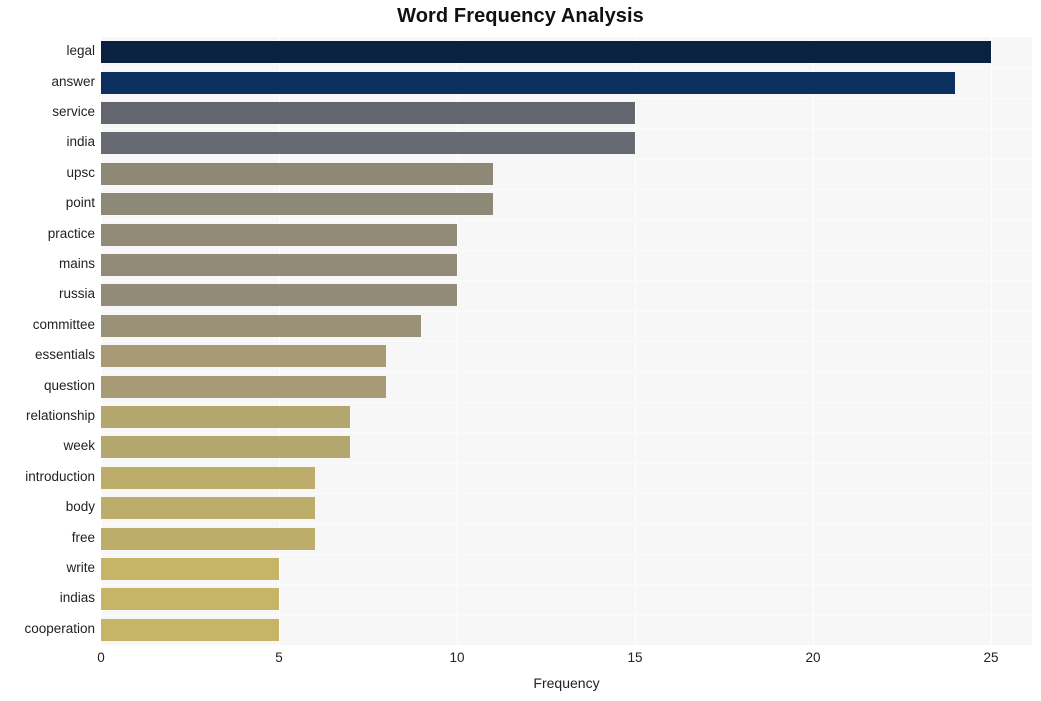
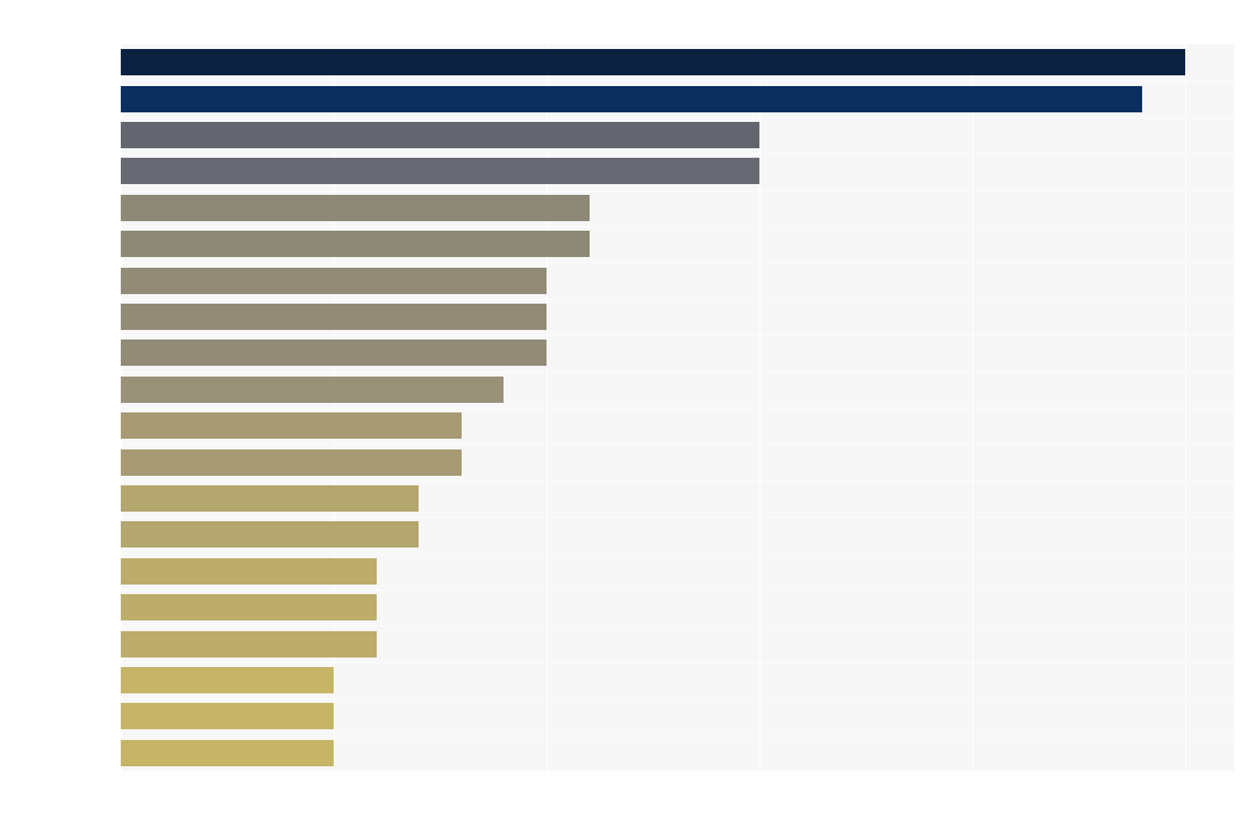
- Word Frequency Analysis
- legal
- answer
- service
- india
- upsc
- point
- practice
- mains
- russia
- committee
- essentials
- question
- relationship
- week
- introduction
- body
- free
- write
- indias
- cooperation
- 0
- 5
- 10
- 15
- 20
- 25
- Frequency
